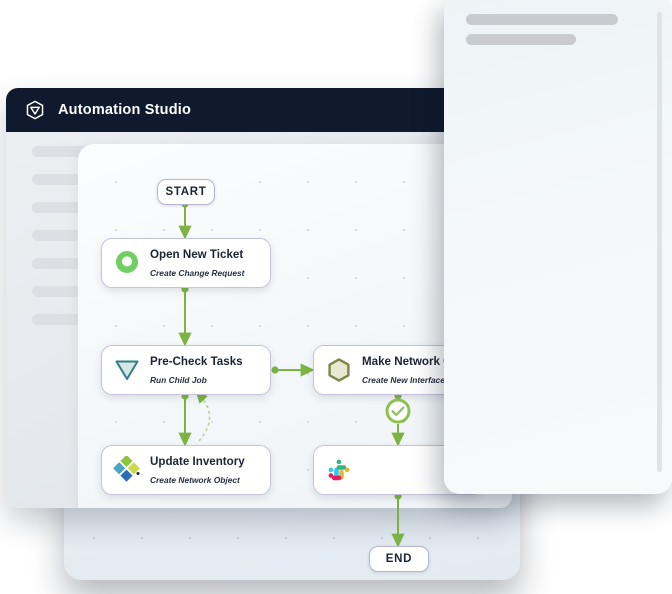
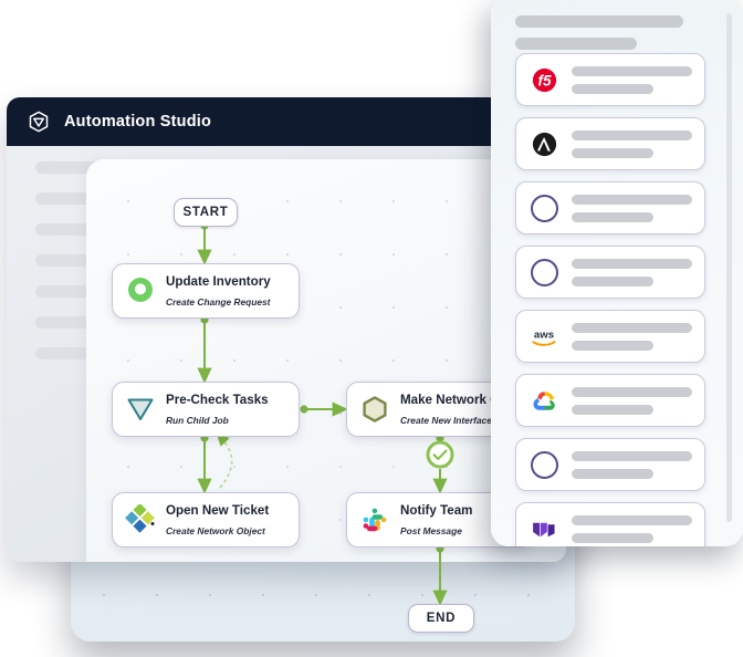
  Automation Studio
  START
- Open New Ticket Create Change Request
+ Update Inventory Create Change Request
  Pre-Check Tasks Run Child Job
- Update Inventory Create Network Object
+ Open New Ticket Create Network Object
  Make Network Create New Interface
+ Notify Team Post Message
  END
+ f5
+ aws
